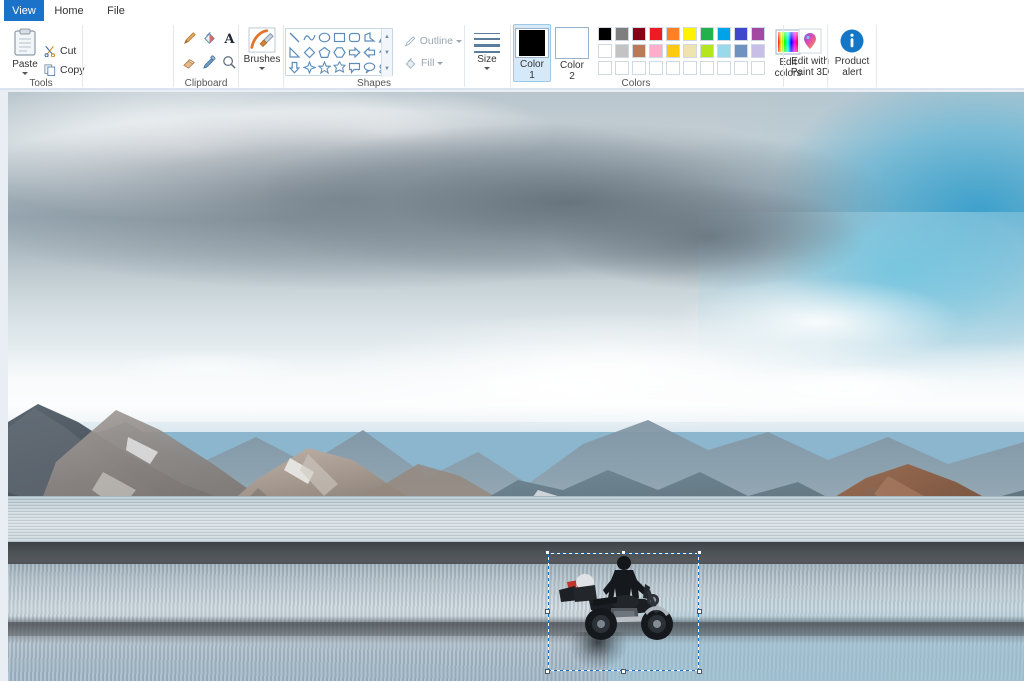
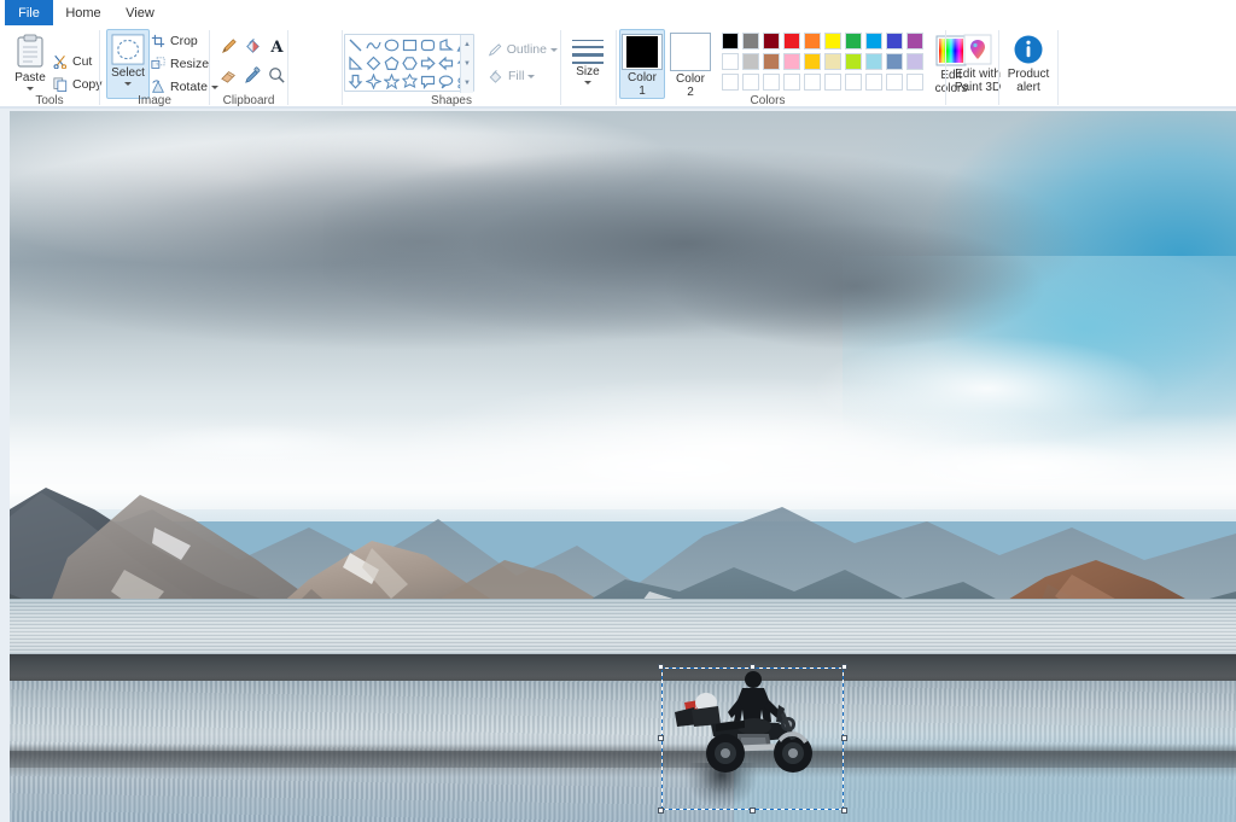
- View
+ File
  Home
- File
+ View
  Paste
  Cut
  Cop
  Tools
+ Select
+ Crop
+ Resize
+ Rotate
+ Image
  A
  Clipboard
- Brushes
  Outline
  Fill
  Shapes
  Size
  Color
  1
  Color
  2
  dit
  clors
  Colors
  Edit wit
  Paint 3D
  Product
  alert
